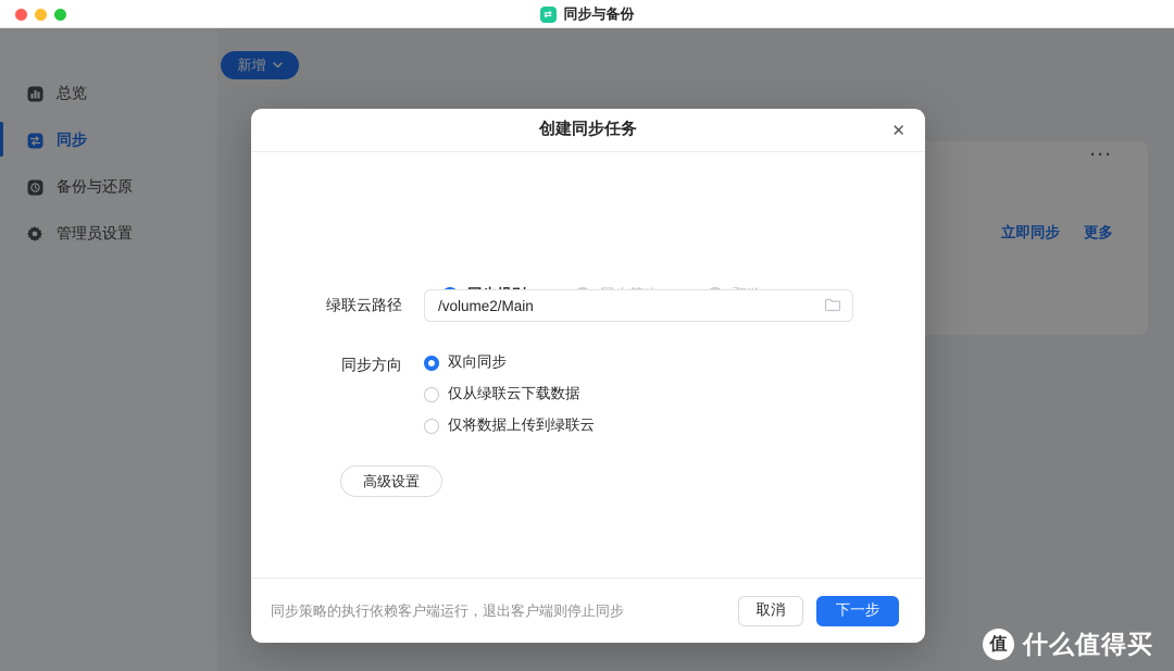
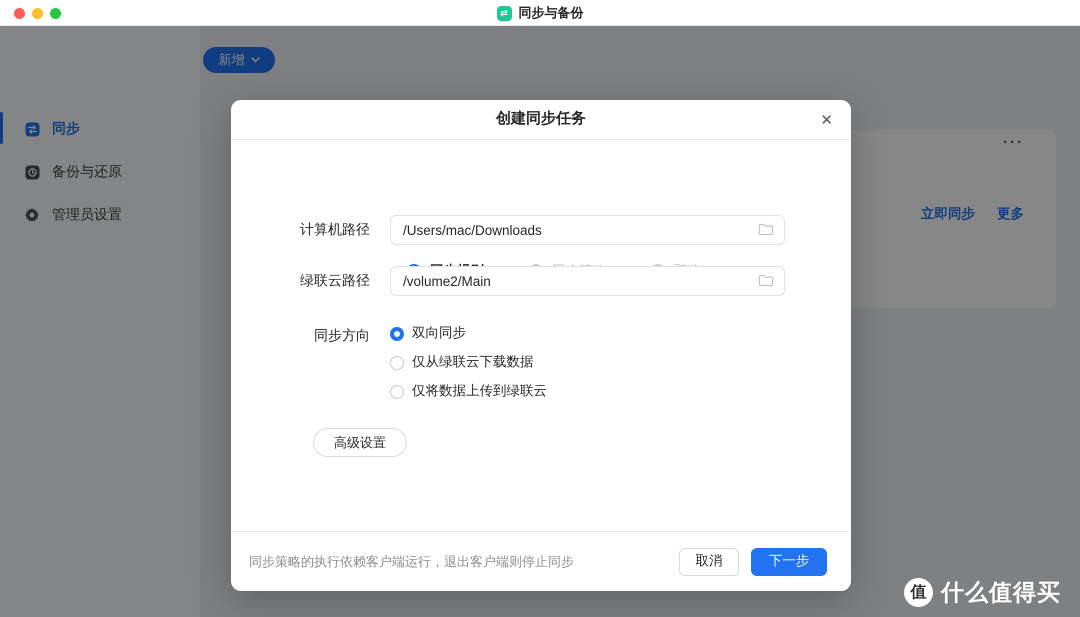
  ⇄
  同步与备份
- 总览
  同步
  备份与还原
  管理员设置
  新增
  ···
  立即同步
  更多
  创建同步任务
  ✕
+ 计算机路径
+ /Users/mac/Downloads
  绿联云路径
  /volume2/Main
  同步方向
  双向同步
  仅从绿联云下载数据
  仅将数据上传到绿联云
  高级设置
  同步策略的执行依赖客户端运行，退出客户端则停止同步
  取消
  下一步
  值
  什么值得买
